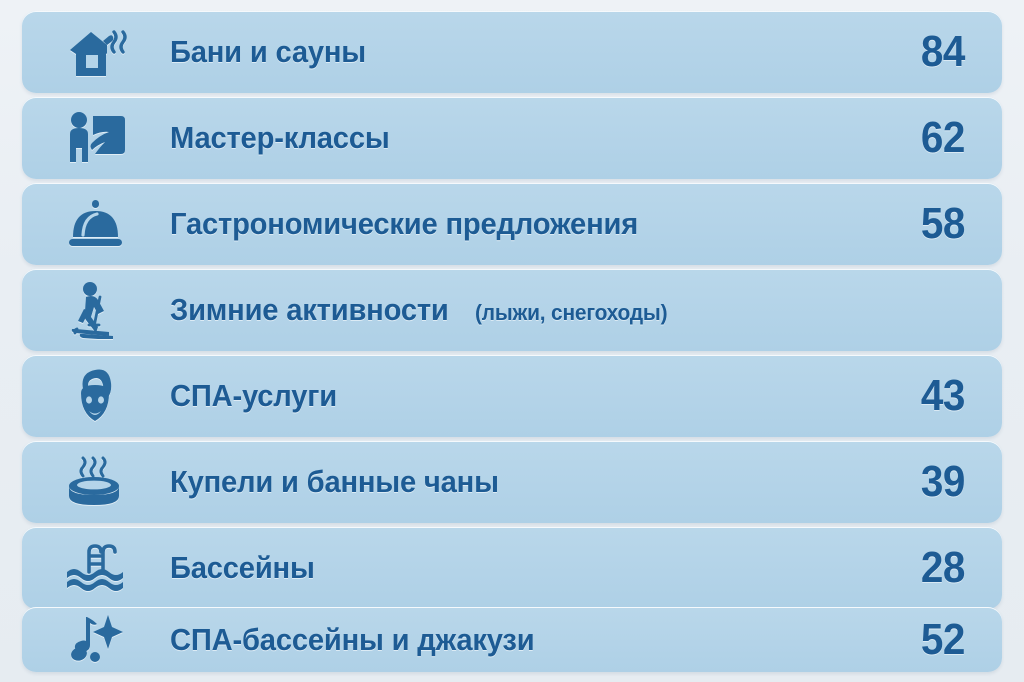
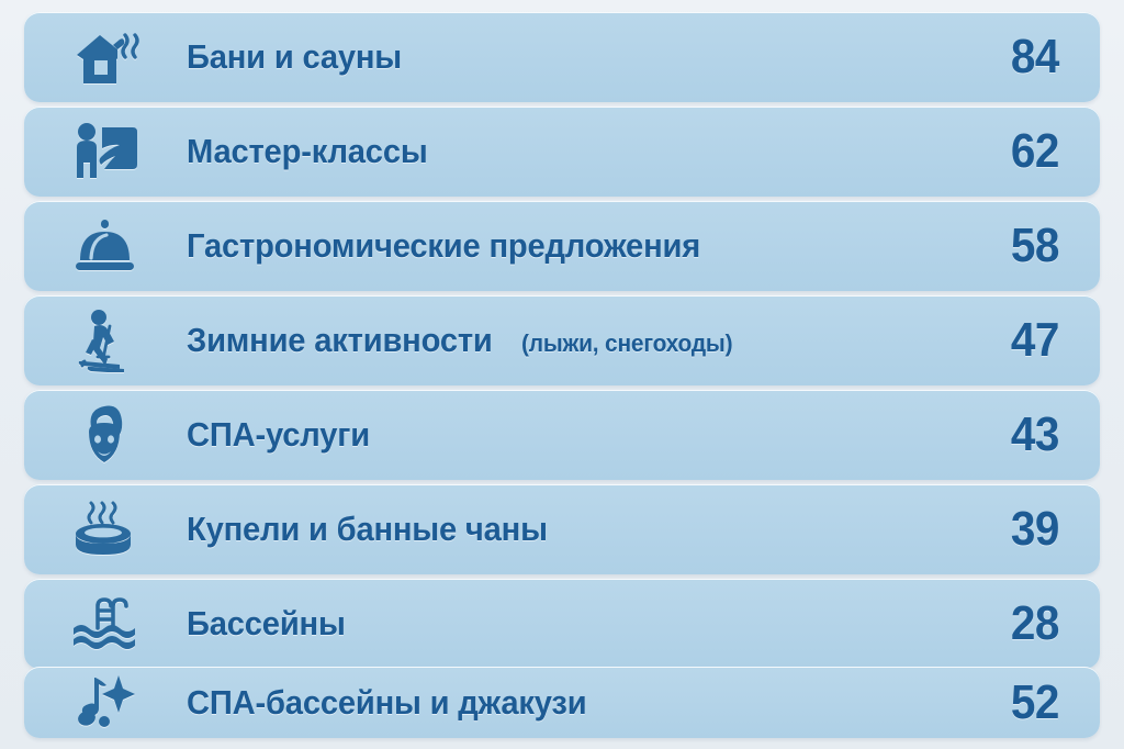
  Бани и сауны
  84
  Мастер-классы
  62
  Гастрономические предложения
  58
  Зимние активности
  (лыжи, снегоходы)
+ 47
  СПА-услуги
  43
  Купели и банные чаны
  39
  Бассейны
  28
  СПА-бассейны и джакузи
  52
